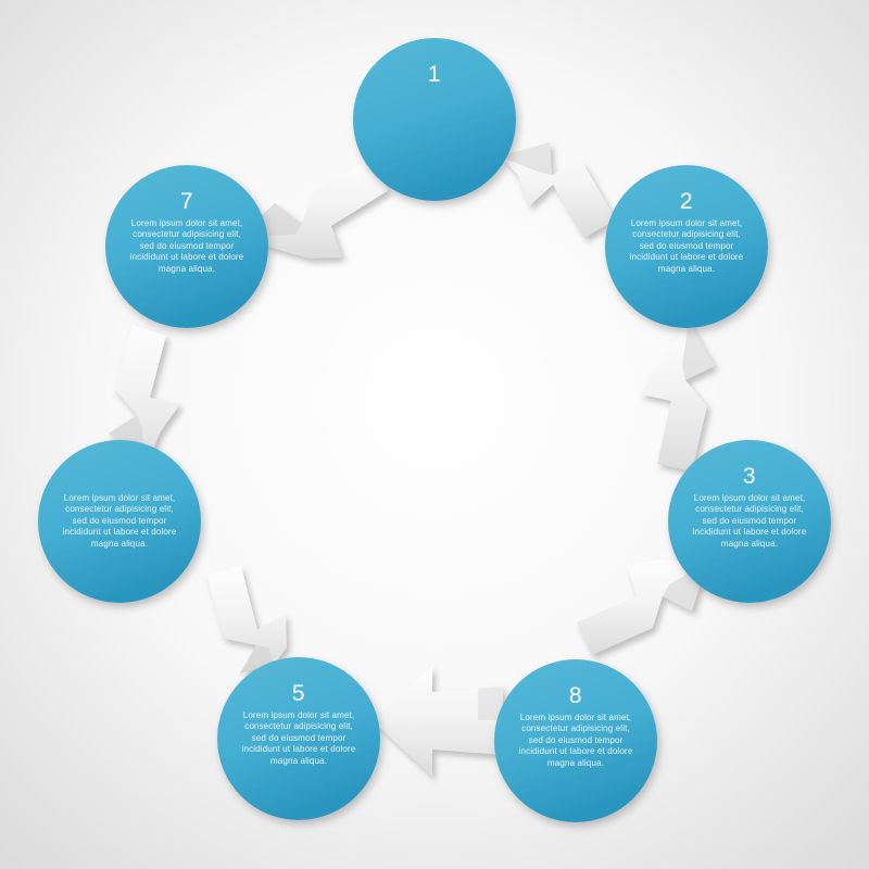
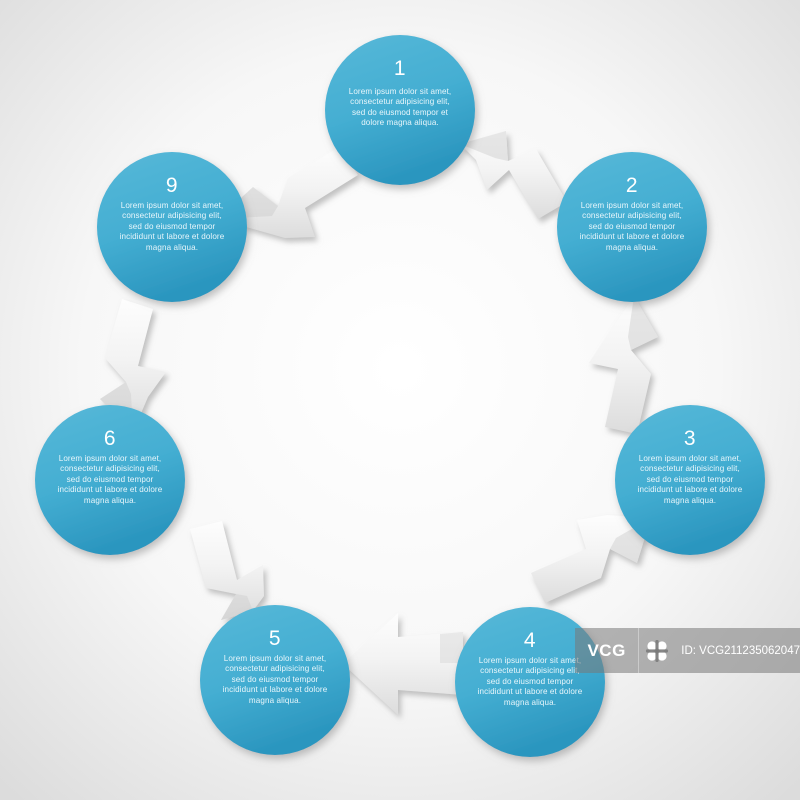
  1
+ Lorem ipsum dolor sit amet, consectetur adipisicing elit, sed do eiusmod tempor et dolore magna aliqua.
  2
  Lorem ipsum dolor sit amet, consectetur adipisicing elit, sed do eiusmod tempor incididunt ut labore et dolore magna aliqua.
  3
  Lorem ipsum dolor sit amet, consectetur adipisicing elit, sed do eiusmod tempor incididunt ut labore et dolore magna aliqua.
- 8
+ 4
  Lorem ipsum dolor sit amet, consectetur adipisicing elit, sed do eiusmod tempor incididunt ut labore et dolore magna aliqua.
  5
  Lorem ipsum dolor sit amet, consectetur adipisicing elit, sed do eiusmod tempor incididunt ut labore et dolore magna aliqua.
+ 6
  Lorem ipsum dolor sit amet, consectetur adipisicing elit, sed do eiusmod tempor incididunt ut labore et dolore magna aliqua.
- 7
+ 9
  Lorem ipsum dolor sit amet, consectetur adipisicing elit, sed do eiusmod tempor incididunt ut labore et dolore magna aliqua.
+ VCG
+ ID: VCG211235062047
